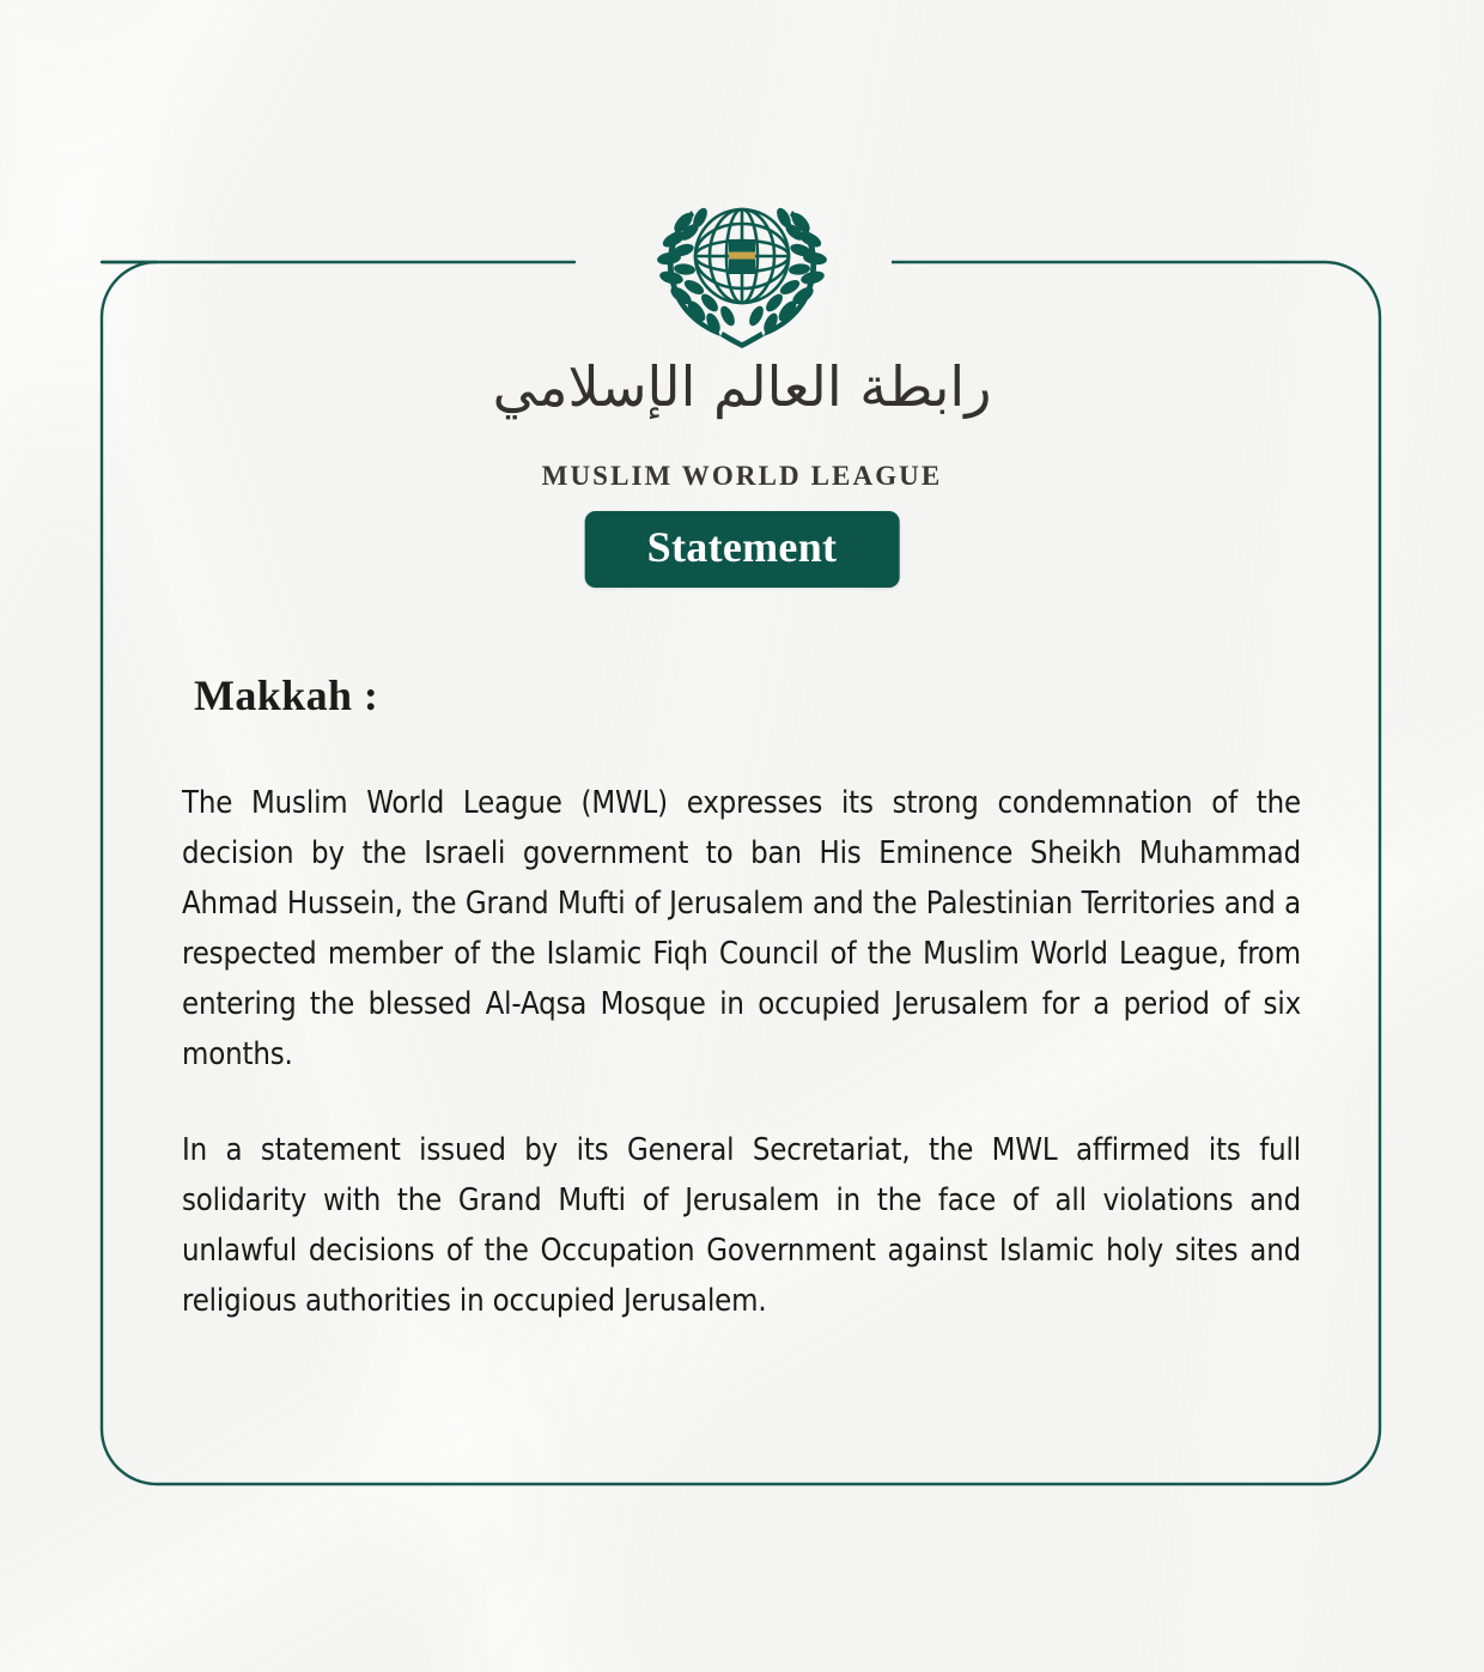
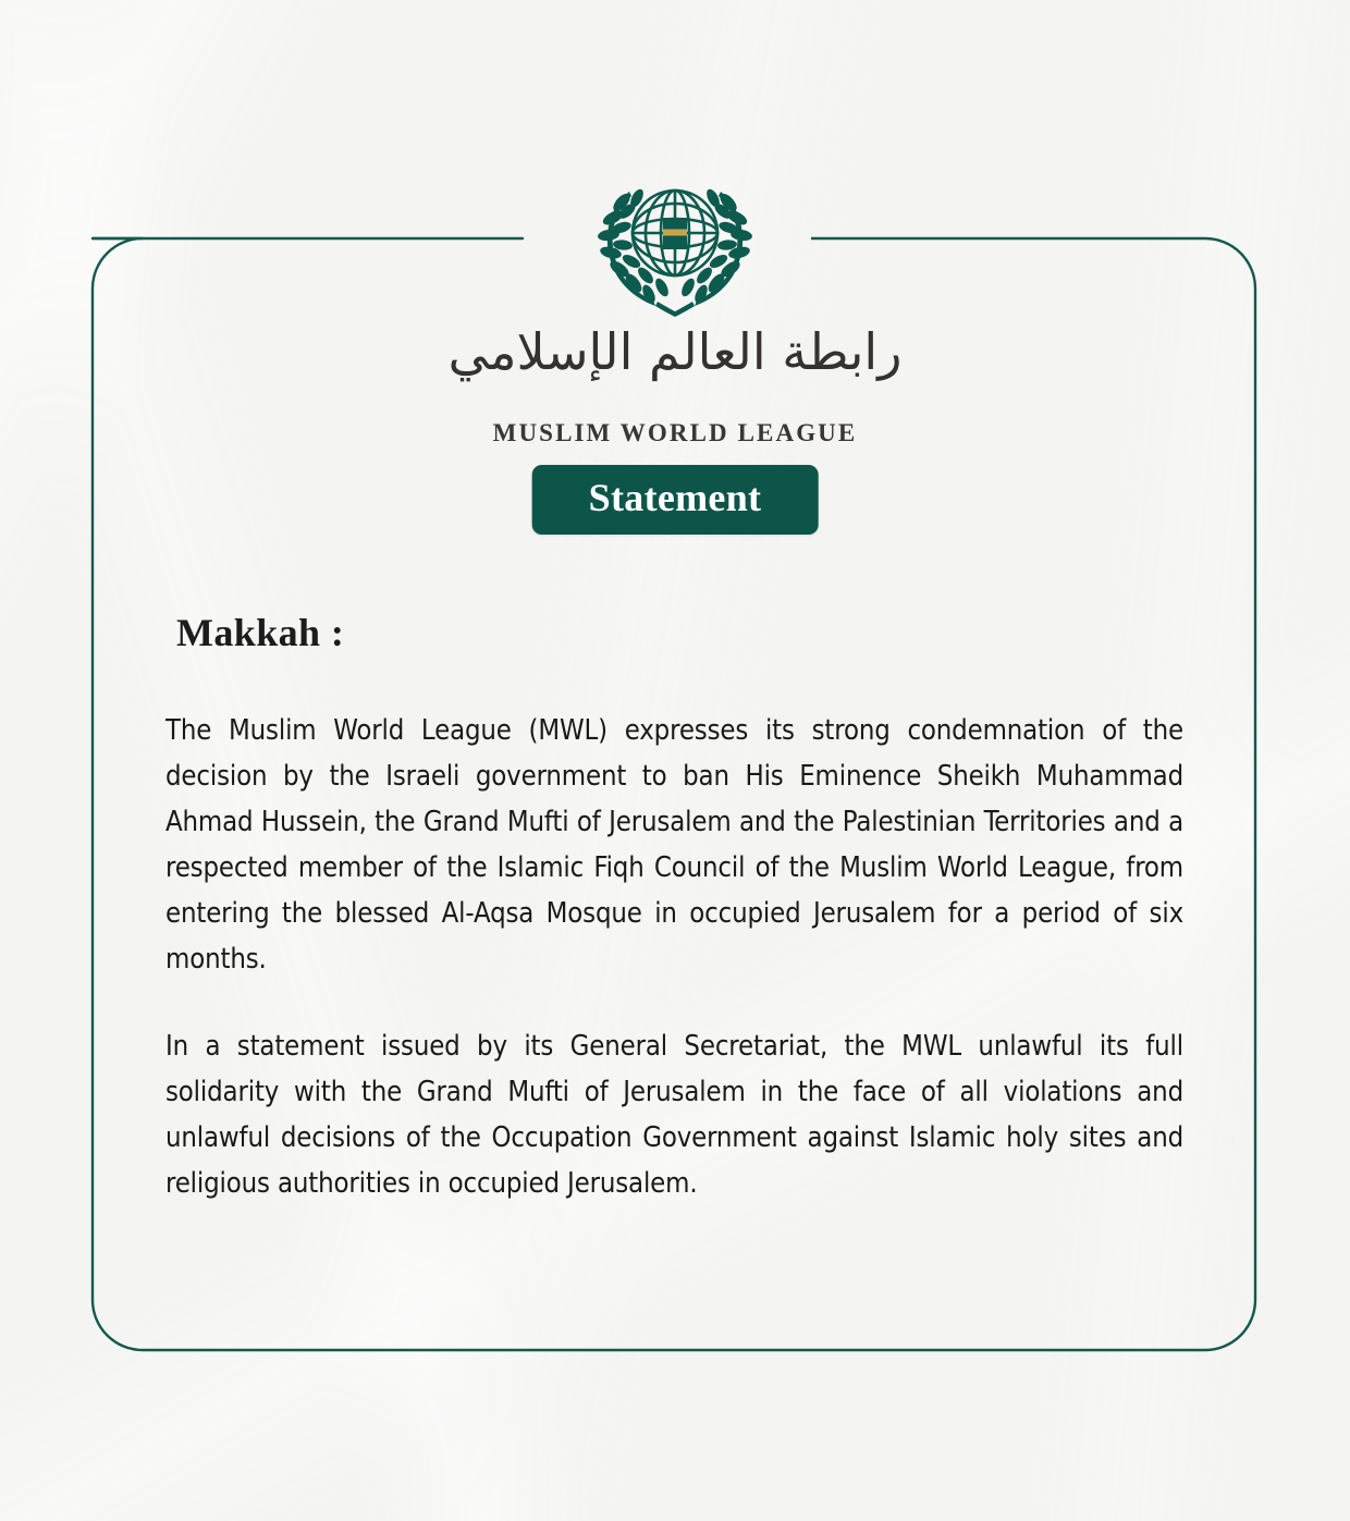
  رابطة العالم الإسلامي
  MUSLIM WORLD LEAGUE
  Statement
  Makkah :
  The Muslim World League (MWL) expresses its strong condemnation of the decision by the Israeli government to ban His Eminence Sheikh Muhammad Ahmad Hussein, the Grand Mufti of Jerusalem and the Palestinian Territories and a respected member of the Islamic Fiqh Council of the Muslim World League, from entering the blessed Al-Aqsa Mosque in occupied Jerusalem for a period of six months.
- In a statement issued by its General Secretariat, the MWL affirmed its full solidarity with the Grand Mufti of Jerusalem in the face of all violations and unlawful decisions of the Occupation Government against Islamic holy sites and religious authorities in occupied Jerusalem.
+ In a statement issued by its General Secretariat, the MWL unlawful its full solidarity with the Grand Mufti of Jerusalem in the face of all violations and unlawful decisions of the Occupation Government against Islamic holy sites and religious authorities in occupied Jerusalem.
